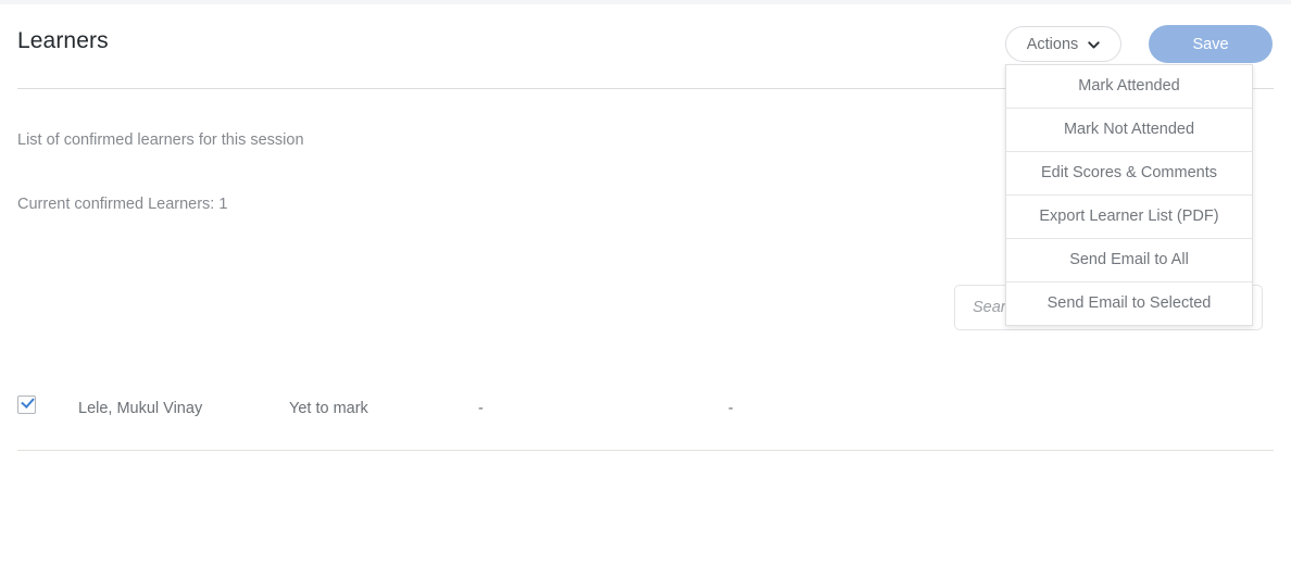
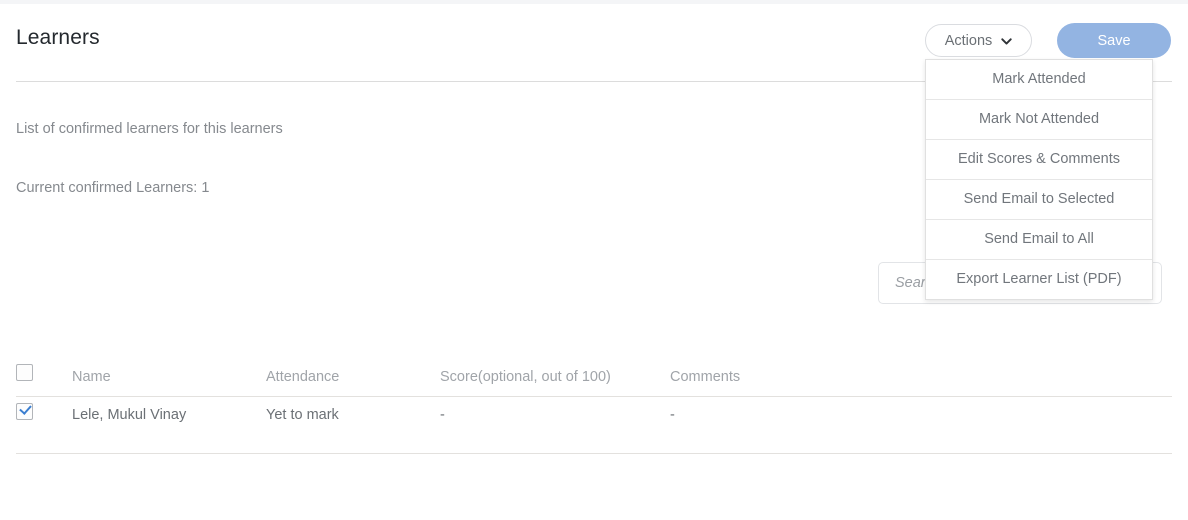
  Learners
  Actions
  Save
- List of confirmed learners for this session
+ List of confirmed learners for this learners
  Current confirmed Learners: 1
+ Name
+ Attendance
+ Score(optional, out of 100)
+ Comments
  Lele, Mukul Vinay
  Yet to mark
  -
  -
  Mark Attended
  Mark Not Attended
  Edit Scores & Comments
- Export Learner List (PDF)
+ Send Email to Selected
  Send Email to All
- Send Email to Selected
+ Export Learner List (PDF)
